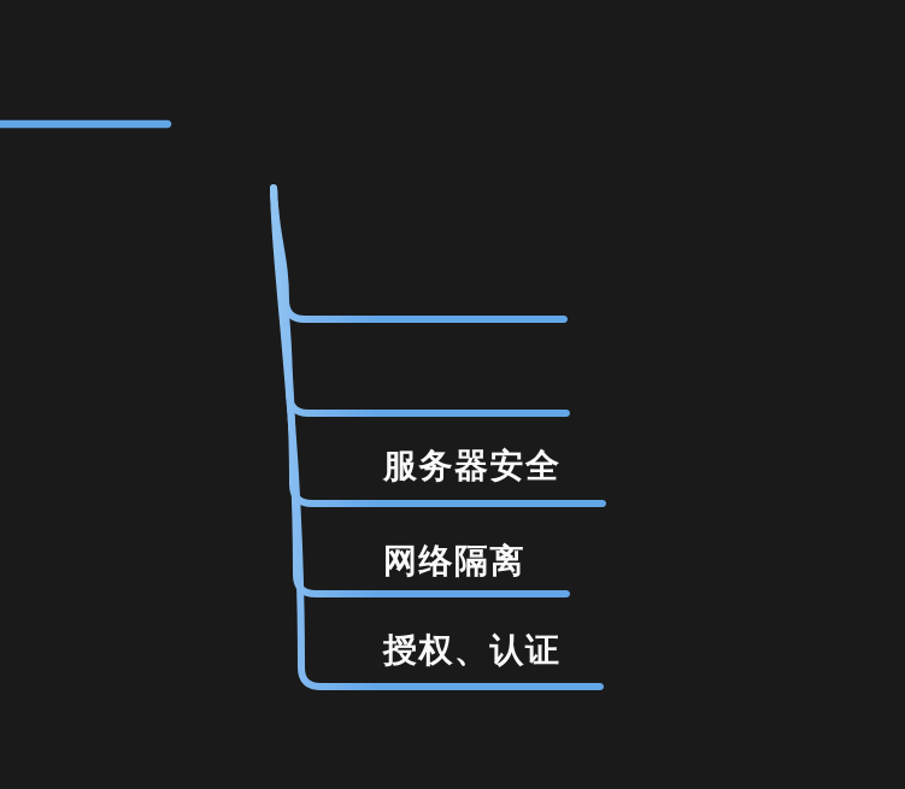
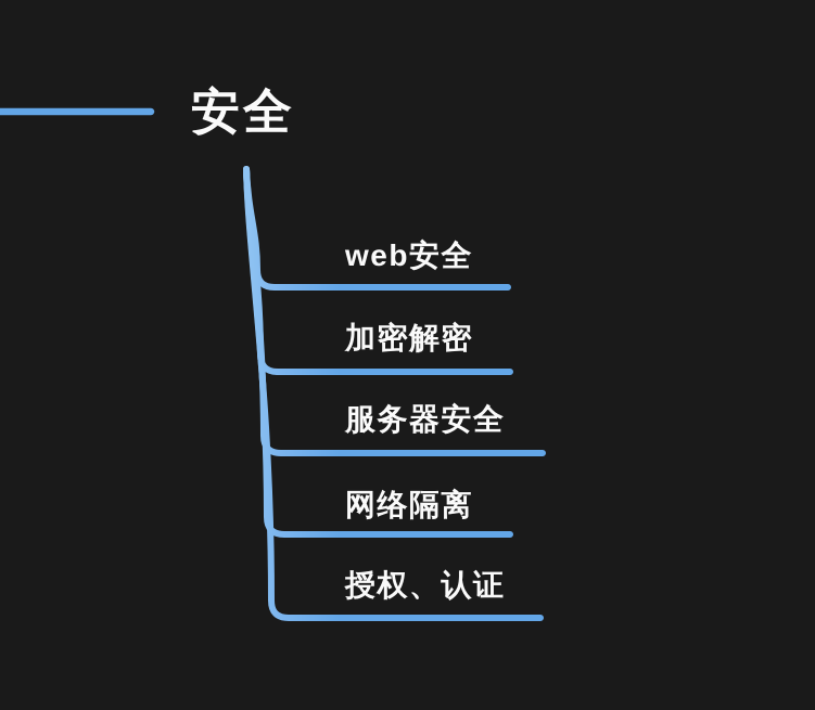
+ 安全
+ web安全
+ 加密解密
  服务器安全
  网络隔离
  授权、认证
